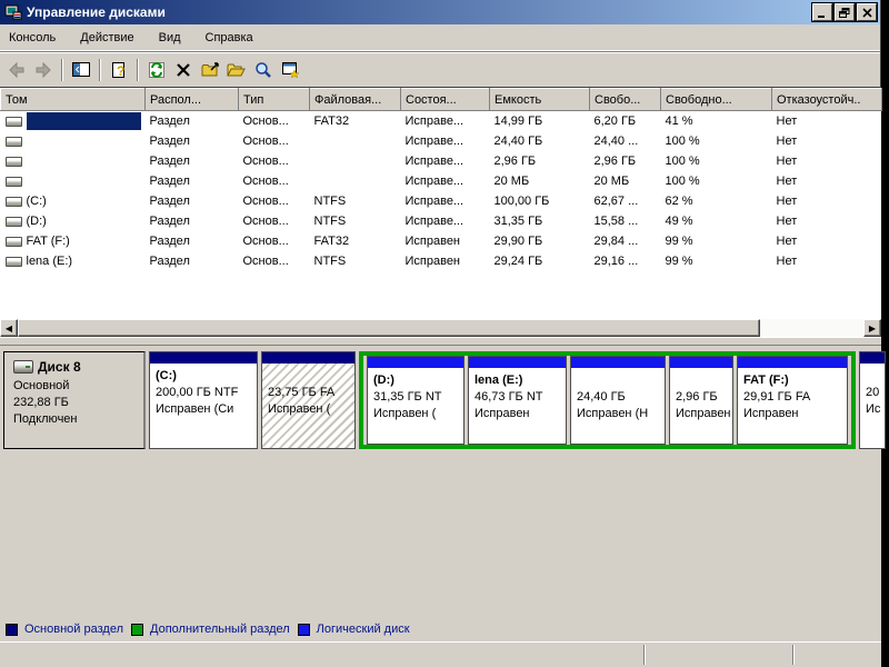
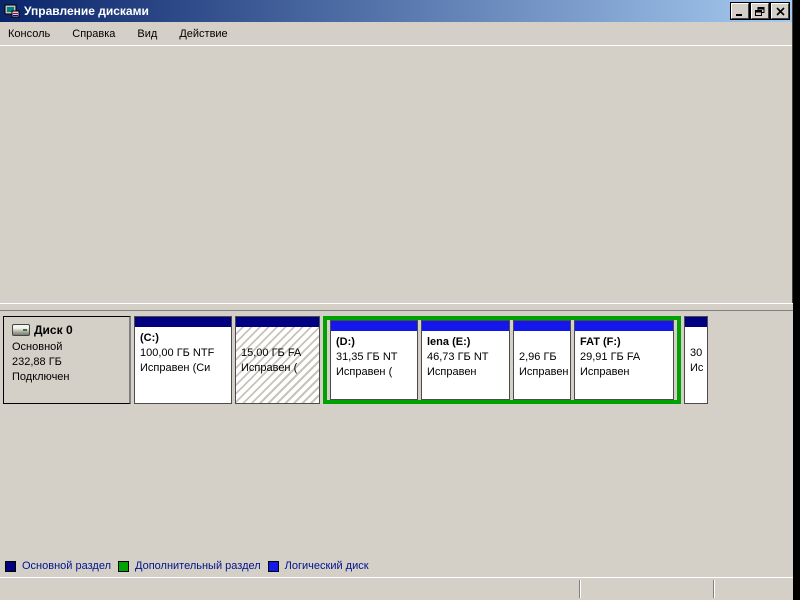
  Управление дисками
  Консоль
- Действие
+ Справка
  Вид
- Справка
+ Действие
- ?
- Том	Распол...	Тип	Файловая...	Состоя...	Емкость	Свобо...	Свободно...	Отказоустойч..
- 	Раздел	Основ...	FAT32	Исправе...	14,99 ГБ	6,20 ГБ	41 %	Нет
- 	Раздел	Основ...		Исправе...	24,40 ГБ	24,40 ...	100 %	Нет
- 	Раздел	Основ...		Исправе...	2,96 ГБ	2,96 ГБ	100 %	Нет
- 	Раздел	Основ...		Исправе...	20 МБ	20 МБ	100 %	Нет
- (C:)	Раздел	Основ...	NTFS	Исправе...	100,00 ГБ	62,67 ...	62 %	Нет
- (D:)	Раздел	Основ...	NTFS	Исправе...	31,35 ГБ	15,58 ...	49 %	Нет
- FAT (F:)	Раздел	Основ...	FAT32	Исправен	29,90 ГБ	29,84 ...	99 %	Нет
- lena (E:)	Раздел	Основ...	NTFS	Исправен	29,24 ГБ	29,16 ...	99 %	Нет
- ◀
- ▶
- Диск 8
+ Диск 0
  Основной
  232,88 ГБ
  Подключен
  (C:)
- 200,00 ГБ NTF
+ 100,00 ГБ NTF
  Исправен (Си
- 23,75 ГБ FA
+ 15,00 ГБ FA
  Исправен (
  (D:)
  31,35 ГБ NT
  Исправен (
  lena (E:)
  46,73 ГБ NT
  Исправен
- 24,40 ГБ
- Исправен (Н
  2,96 ГБ
  Исправен
  FAT (F:)
  29,91 ГБ FA
  Исправен
- 20
+ 30
  Ис
  Основной раздел
  Дополнительный раздел
  Логический диск
